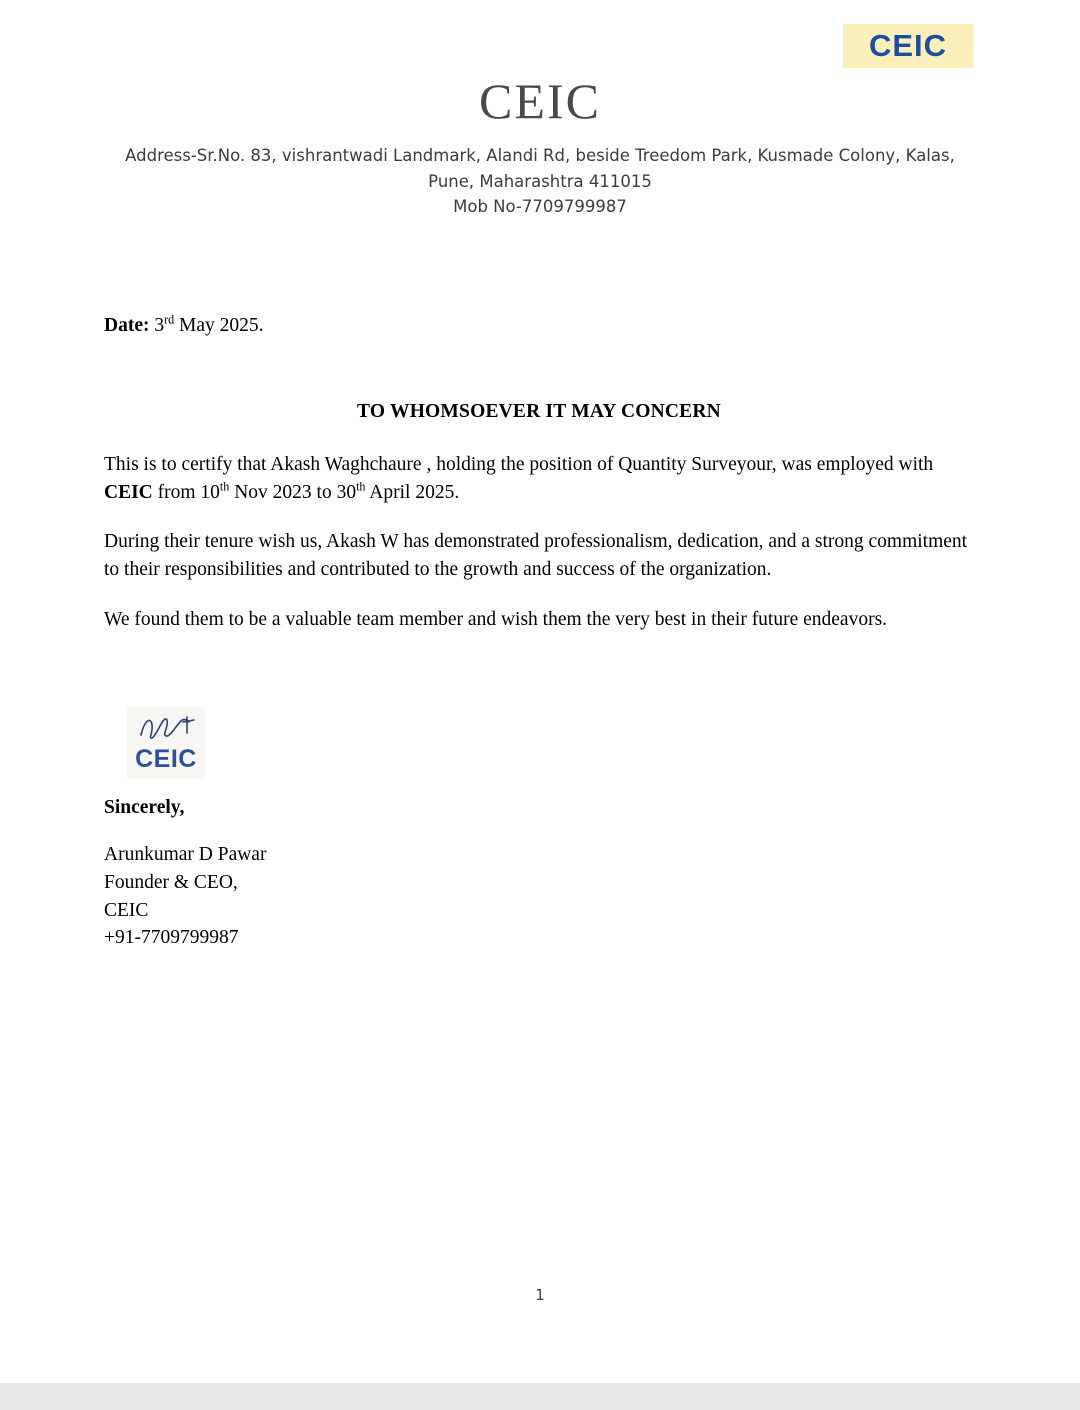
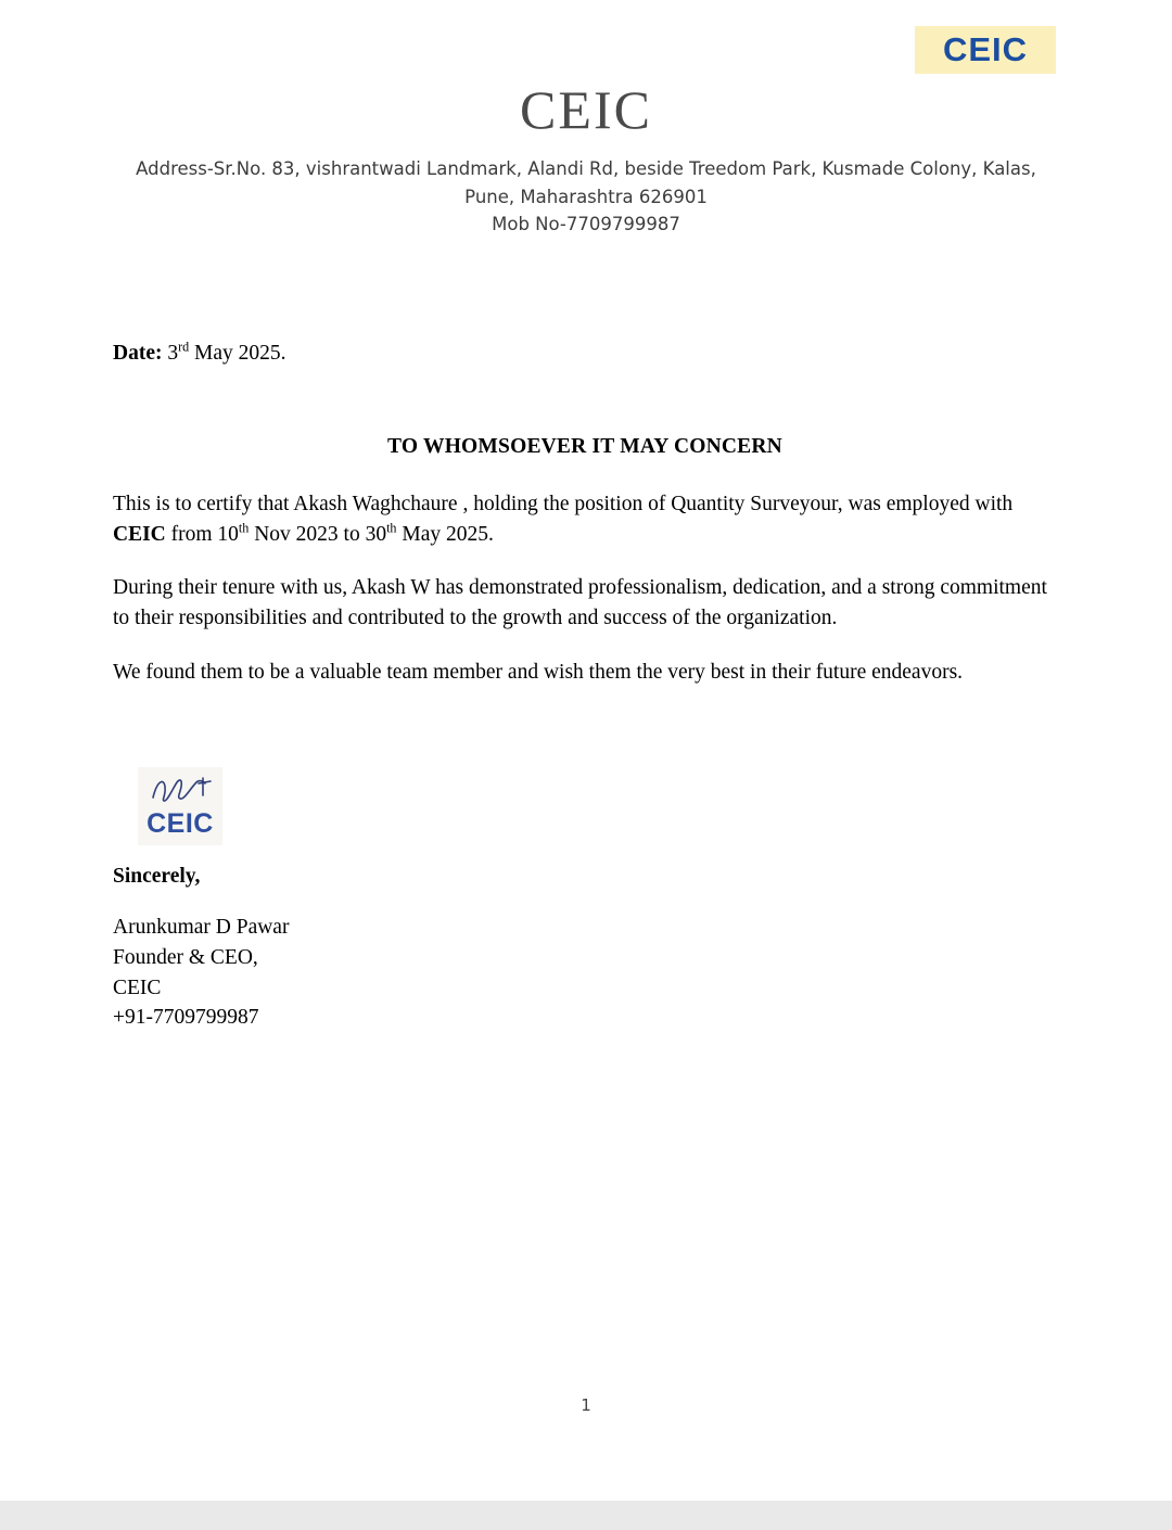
  CEIC
  CEIC
- Address-Sr.No. 83, vishrantwadi Landmark, Alandi Rd, beside Treedom Park, Kusmade Colony, Kalas, Pune, Maharashtra 411015
+ Address-Sr.No. 83, vishrantwadi Landmark, Alandi Rd, beside Treedom Park, Kusmade Colony, Kalas, Pune, Maharashtra 626901
  Mob No-7709799987
  Date: 3rd May 2025.
  TO WHOMSOEVER IT MAY CONCERN
- This is to certify that Akash Waghchaure , holding the position of Quantity Surveyour, was employed with CEIC from 10th Nov 2023 to 30th April 2025.
+ This is to certify that Akash Waghchaure , holding the position of Quantity Surveyour, was employed with CEIC from 10th Nov 2023 to 30th May 2025.
- During their tenure wish us, Akash W has demonstrated professionalism, dedication, and a strong commitment to their responsibilities and contributed to the growth and success of the organization.
+ During their tenure with us, Akash W has demonstrated professionalism, dedication, and a strong commitment to their responsibilities and contributed to the growth and success of the organization.
  We found them to be a valuable team member and wish them the very best in their future endeavors.
  Sincerely,
  Arunkumar D Pawar
  Founder & CEO,
  CEIC
  +91-7709799987
  CEIC
  1
